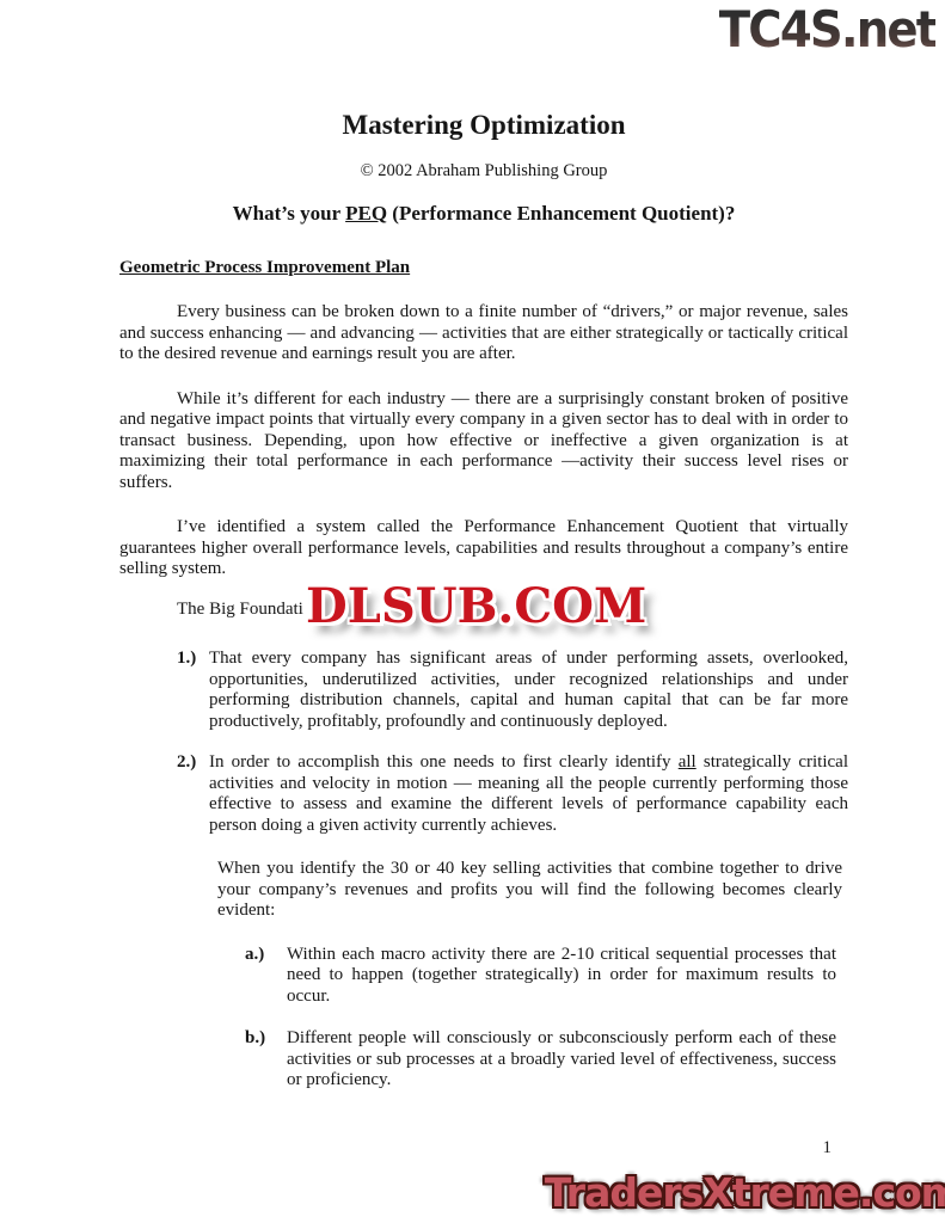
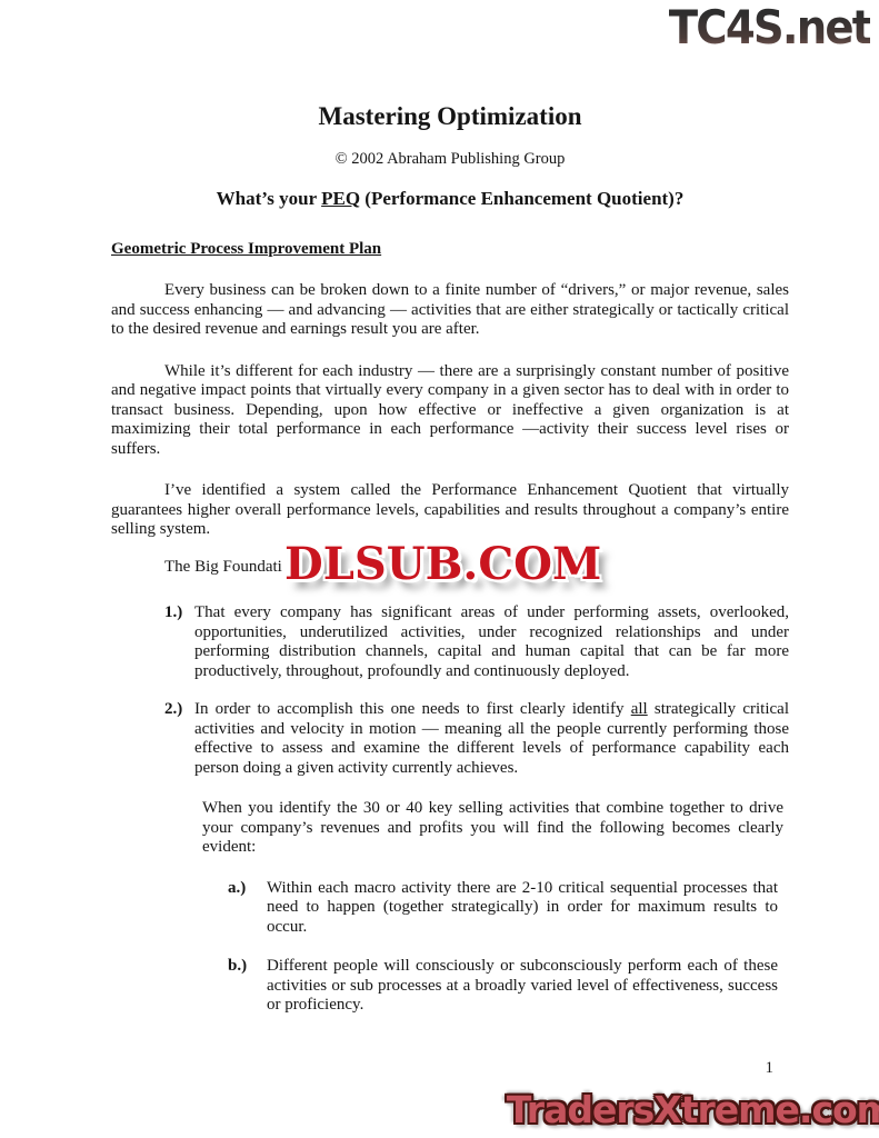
  TC4S.net
  Mastering Optimization
  © 2002 Abraham Publishing Group
  What’s your PEQ (Performance Enhancement Quotient)?
  Geometric Process Improvement Plan
  Every business can be broken down to a finite number of “drivers,” or major revenue, sales and success enhancing — and advancing — activities that are either strategically or tactically critical to the desired revenue and earnings result you are after.
- While it’s different for each industry — there are a surprisingly constant broken of positive and negative impact points that virtually every company in a given sector has to deal with in order to transact business. Depending, upon how effective or ineffective a given organization is at maximizing their total performance in each performance —activity their success level rises or suffers.
+ While it’s different for each industry — there are a surprisingly constant number of positive and negative impact points that virtually every company in a given sector has to deal with in order to transact business. Depending, upon how effective or ineffective a given organization is at maximizing their total performance in each performance —activity their success level rises or suffers.
  I’ve identified a system called the Performance Enhancement Quotient that virtually guarantees higher overall performance levels, capabilities and results throughout a company’s entire selling system.
  The Big Foundati
  1.)
- That every company has significant areas of under performing assets, overlooked, opportunities, underutilized activities, under recognized relationships and under performing distribution channels, capital and human capital that can be far more productively, profitably, profoundly and continuously deployed.
+ That every company has significant areas of under performing assets, overlooked, opportunities, underutilized activities, under recognized relationships and under performing distribution channels, capital and human capital that can be far more productively, throughout, profoundly and continuously deployed.
  2.)
  In order to accomplish this one needs to first clearly identify all strategically critical activities and velocity in motion — meaning all the people currently performing those effective to assess and examine the different levels of performance capability each person doing a given activity currently achieves.
  When you identify the 30 or 40 key selling activities that combine together to drive your company’s revenues and profits you will find the following becomes clearly evident:
  a.)
  Within each macro activity there are 2-10 critical sequential processes that need to happen (together strategically) in order for maximum results to occur.
  b.)
  Different people will consciously or subconsciously perform each of these activities or sub processes at a broadly varied level of effectiveness, success or proficiency.
  DLSUB.COM
  1
  TradersXtreme.com
